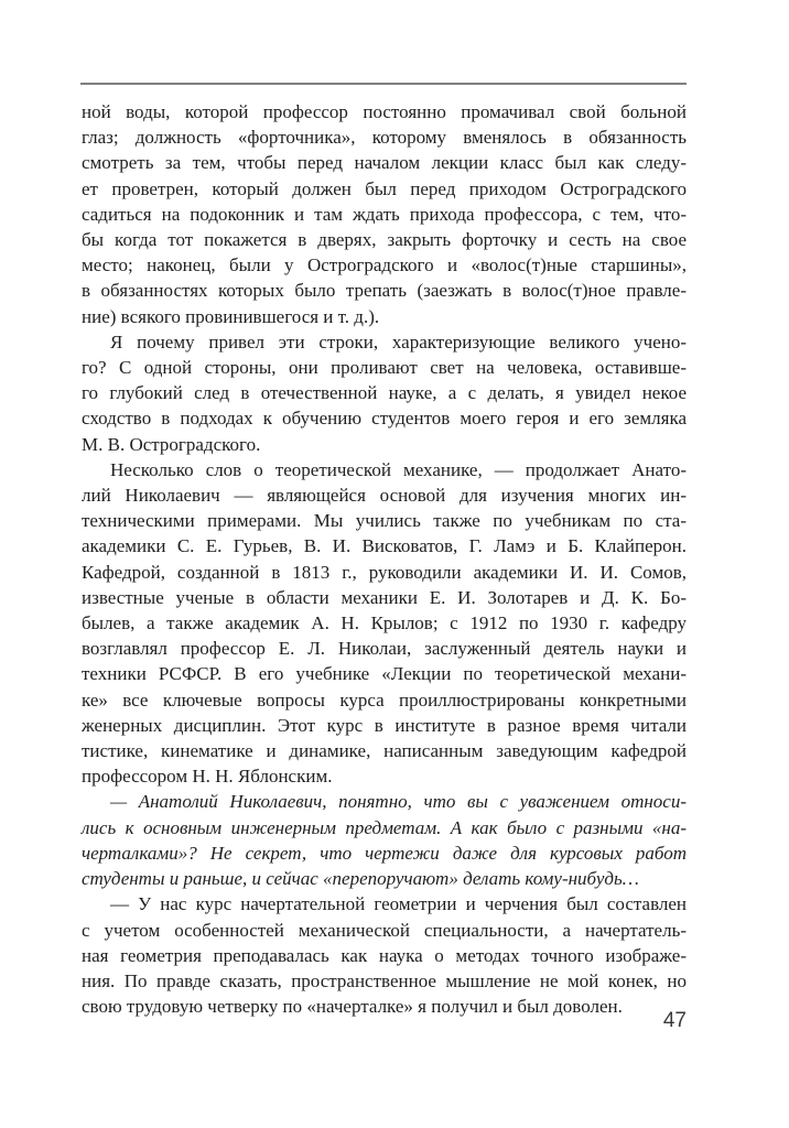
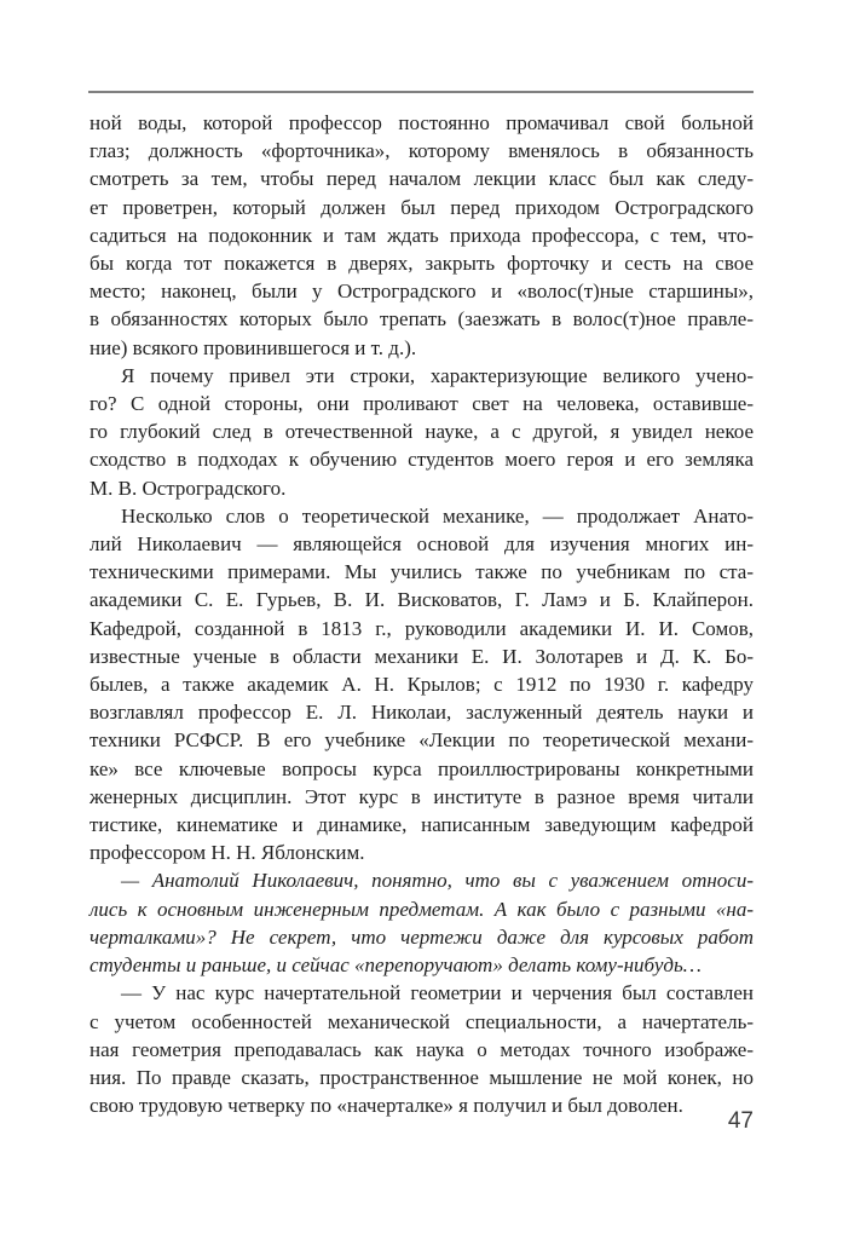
  ной воды, которой профессор постоянно промачивал свой больной
  глаз; должность «форточника», которому вменялось в обязанность
  смотреть за тем, чтобы перед началом лекции класс был как следу-
  ет проветрен, который должен был перед приходом Остроградского
  садиться на подоконник и там ждать прихода профессора, с тем, что-
  бы когда тот покажется в дверях, закрыть форточку и сесть на свое
  место; наконец, были у Остроградского и «волос(т)ные старшины»,
  в обязанностях которых было трепать (заезжать в волос(т)ное правле-
  ние) всякого провинившегося и т. д.).
  Я почему привел эти строки, характеризующие великого учено-
  го? С одной стороны, они проливают свет на человека, оставивше-
- го глубокий след в отечественной науке, а с делать, я увидел некое
+ го глубокий след в отечественной науке, а с другой, я увидел некое
  сходство в подходах к обучению студентов моего героя и его земляка
  М. В. Остроградского.
  Несколько слов о теоретической механике, — продолжает Анато-
  лий Николаевич — являющейся основой для изучения многих ин-
  техническими примерами. Мы учились также по учебникам по ста-
  академики С. Е. Гурьев, В. И. Висковатов, Г. Ламэ и Б. Клайперон.
  Кафедрой, созданной в 1813 г., руководили академики И. И. Сомов,
  известные ученые в области механики Е. И. Золотарев и Д. К. Бо-
  былев, а также академик А. Н. Крылов; с 1912 по 1930 г. кафедру
  возглавлял профессор Е. Л. Николаи, заслуженный деятель науки и
  техники РСФСР. В его учебнике «Лекции по теоретической механи-
  ке» все ключевые вопросы курса проиллюстрированы конкретными
  женерных дисциплин. Этот курс в институте в разное время читали
  тистике, кинематике и динамике, написанным заведующим кафедрой
  профессором Н. Н. Яблонским.
  — Анатолий Николаевич, понятно, что вы с уважением относи-
  лись к основным инженерным предметам. А как было с разными «на-
  черталками»? Не секрет, что чертежи даже для курсовых работ
  студенты и раньше, и сейчас «перепоручают» делать кому-нибудь…
  — У нас курс начертательной геометрии и черчения был составлен
  с учетом особенностей механической специальности, а начертатель-
  ная геометрия преподавалась как наука о методах точного изображе-
  ния. По правде сказать, пространственное мышление не мой конек, но
  свою трудовую четверку по «начерталке» я получил и был доволен.
  47
